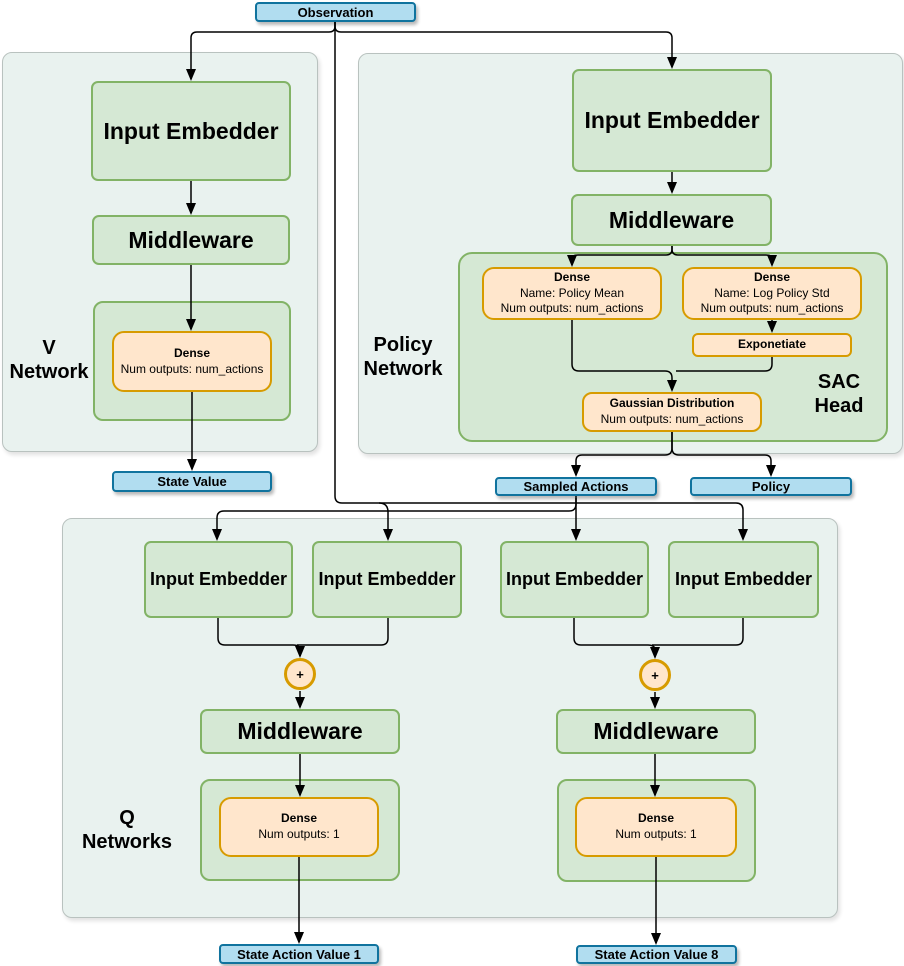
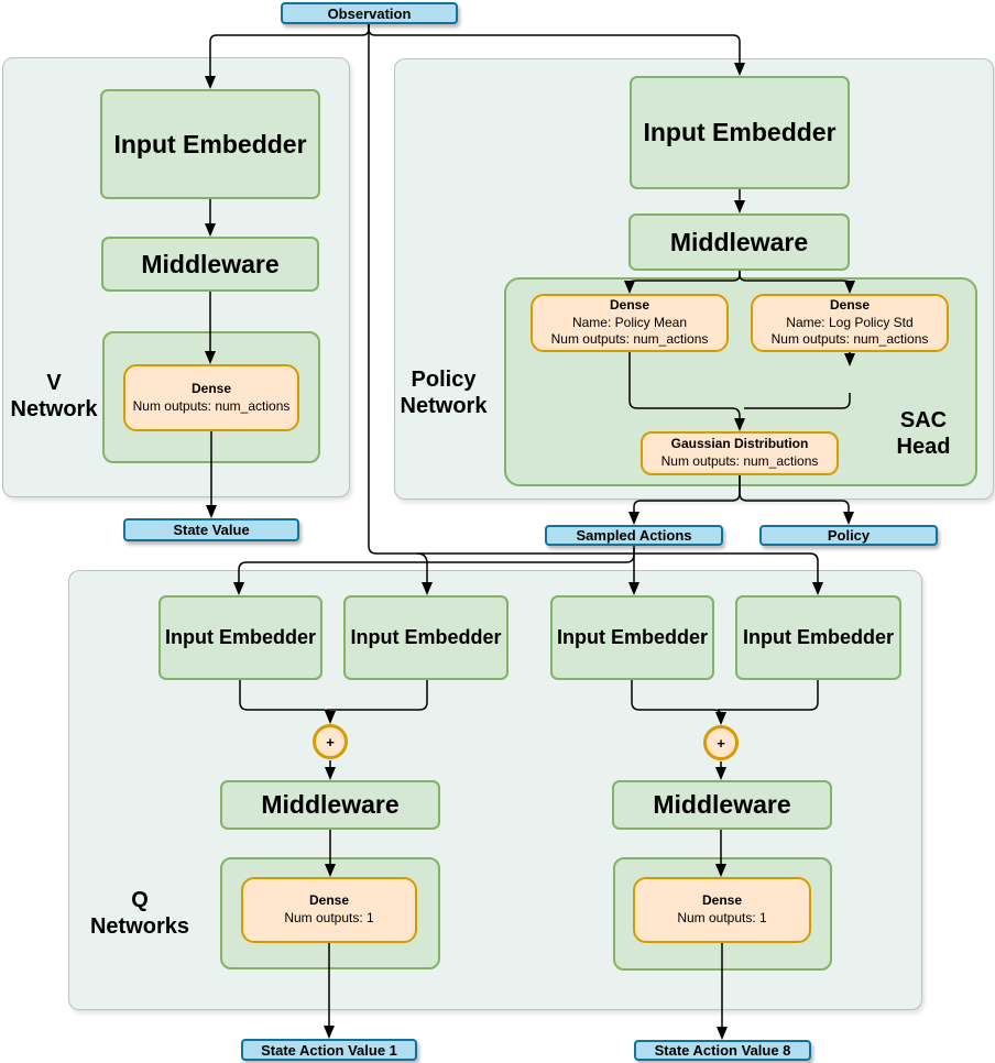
  Observation
  V
  Network
  Input Embedder
  Middleware
  Dense
  Num outputs: num_actions
  State Value
  Policy
  Network
  Input Embedder
  Middleware
  SAC
  Head
  Dense
  Name: Policy Mean
  Num outputs: num_actions
  Dense
  Name: Log Policy Std
  Num outputs: num_actions
- Exponetiate
  Gaussian Distribution
  Num outputs: num_actions
  Sampled Actions
  Policy
  Q
  Networks
  Input Embedder
  Input Embedder
  Input Embedder
  Input Embedder
  +
  +
  Middleware
  Middleware
  Dense
  Num outputs: 1
  Dense
  Num outputs: 1
  State Action Value 1
  State Action Value 8
